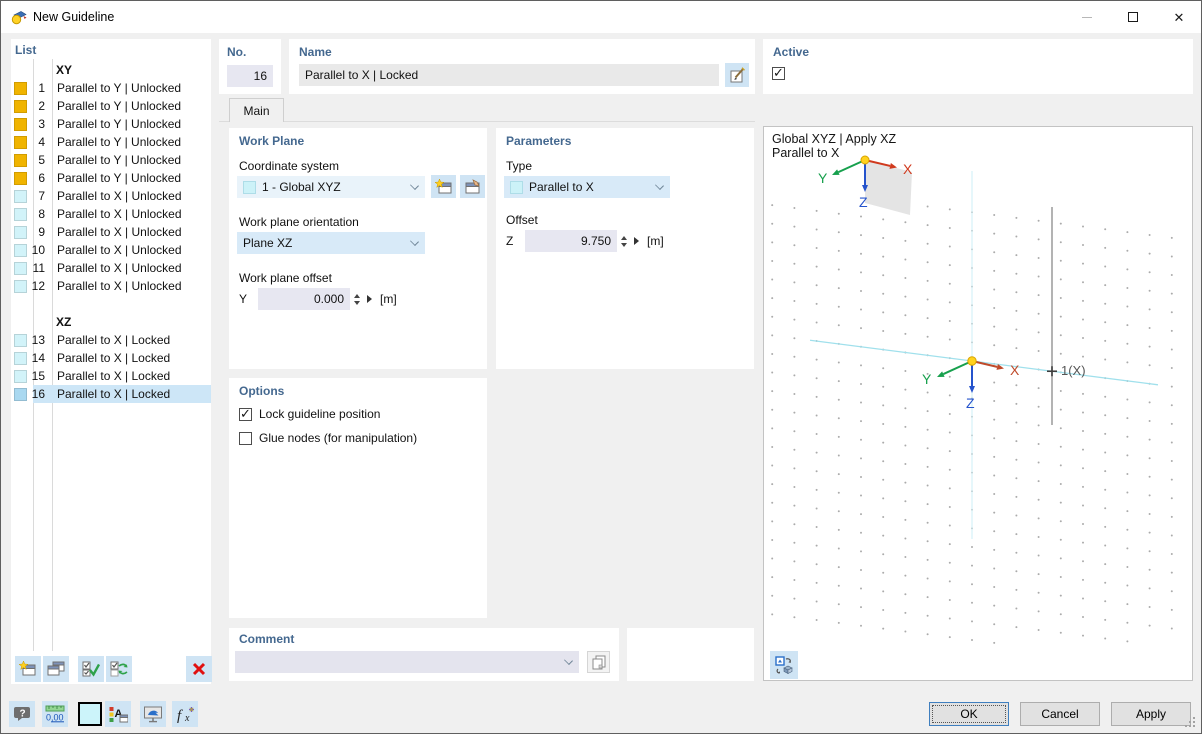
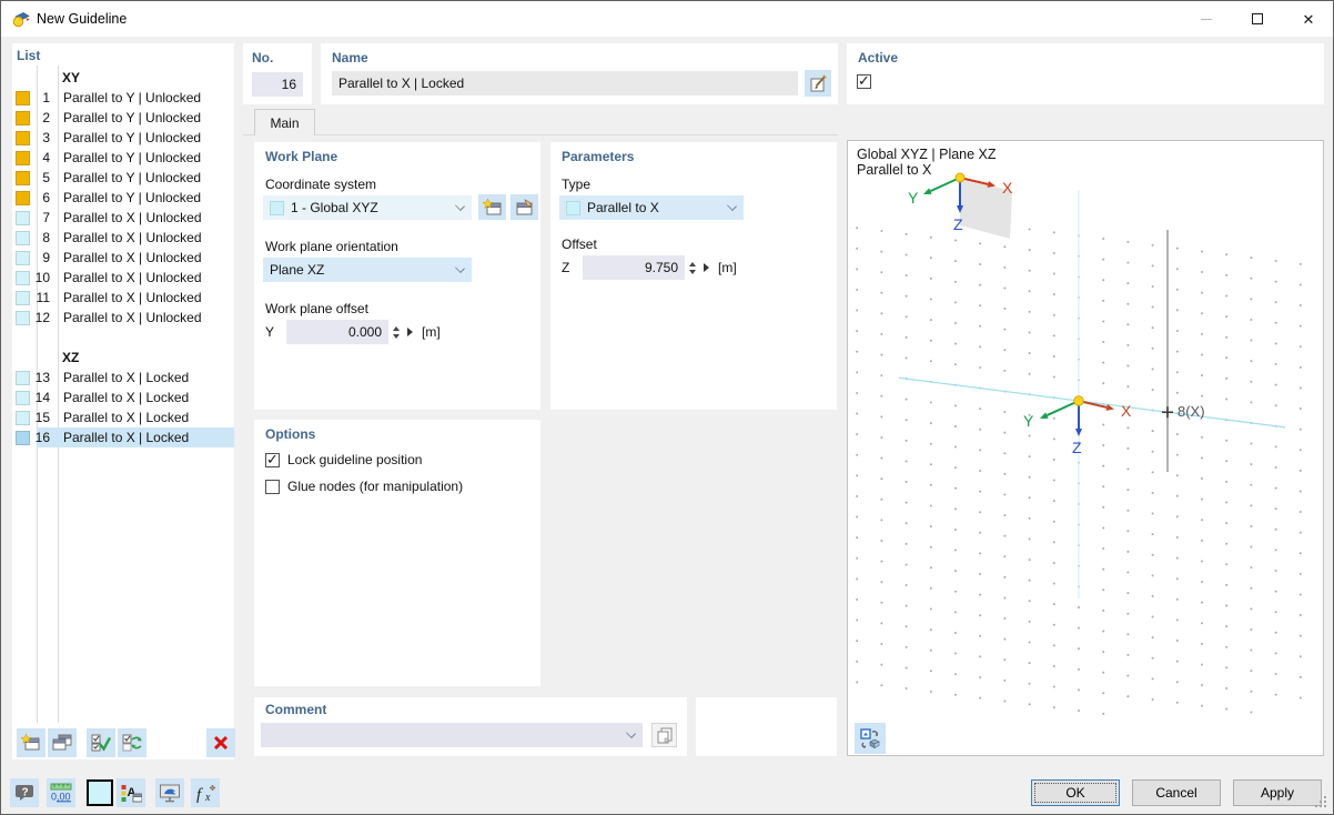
  New Guideline
  ✕
  List
  XY
  1
  Parallel to Y | Unlocked
  2
  Parallel to Y | Unlocked
  3
  Parallel to Y | Unlocked
  4
  Parallel to Y | Unlocked
  5
  Parallel to Y | Unlocked
  6
  Parallel to Y | Unlocked
  7
  Parallel to X | Unlocked
  8
  Parallel to X | Unlocked
  9
  Parallel to X | Unlocked
  10
  Parallel to X | Unlocked
  11
  Parallel to X | Unlocked
  12
  Parallel to X | Unlocked
  XZ
  13
  Parallel to X | Locked
  14
  Parallel to X | Locked
  15
  Parallel to X | Locked
  16
  Parallel to X | Locked
  No.
  16
  Name
  Parallel to X | Locked
  Active
  Main
  Work Plane
  Coordinate system
  1 - Global XYZ
  Work plane orientation
  Plane XZ
  Work plane offset
  Y
  0.000
  [m]
  Parameters
  Type
  Parallel to X
  Offset
  Z
  9.750
  [m]
  Options
  Lock guideline position
  Glue nodes (for manipulation)
  Comment
- Global XYZ | Apply XZ
+ Global XYZ | Plane XZ
  Parallel to X
- 1(X)
+ 8(X)
  X
  Y
  Z
  X
  Y
  Z
  ?
  0,00
  A
  f
  x
  OK
  Cancel
  Apply
